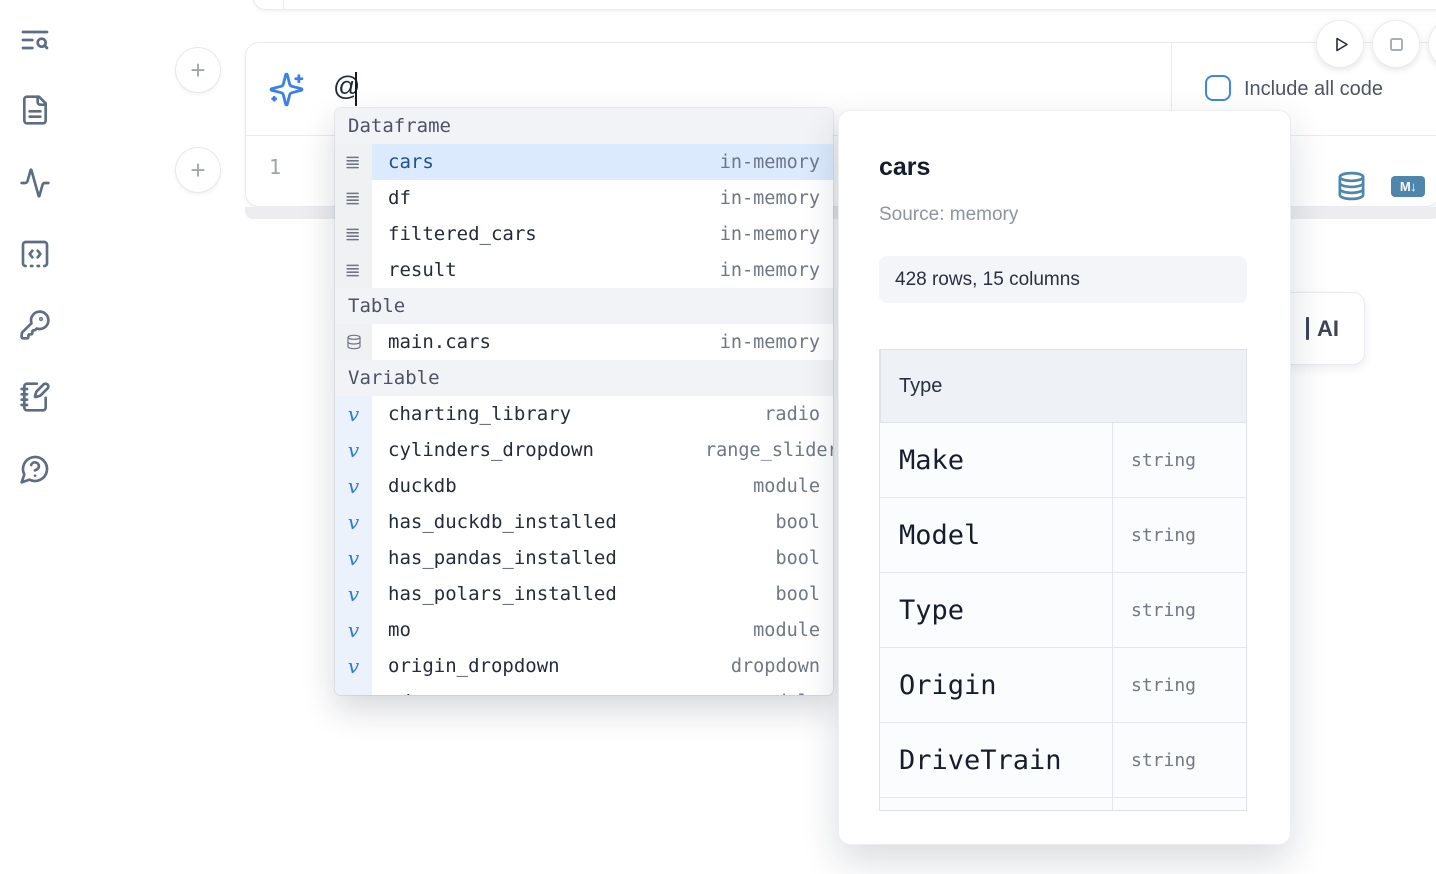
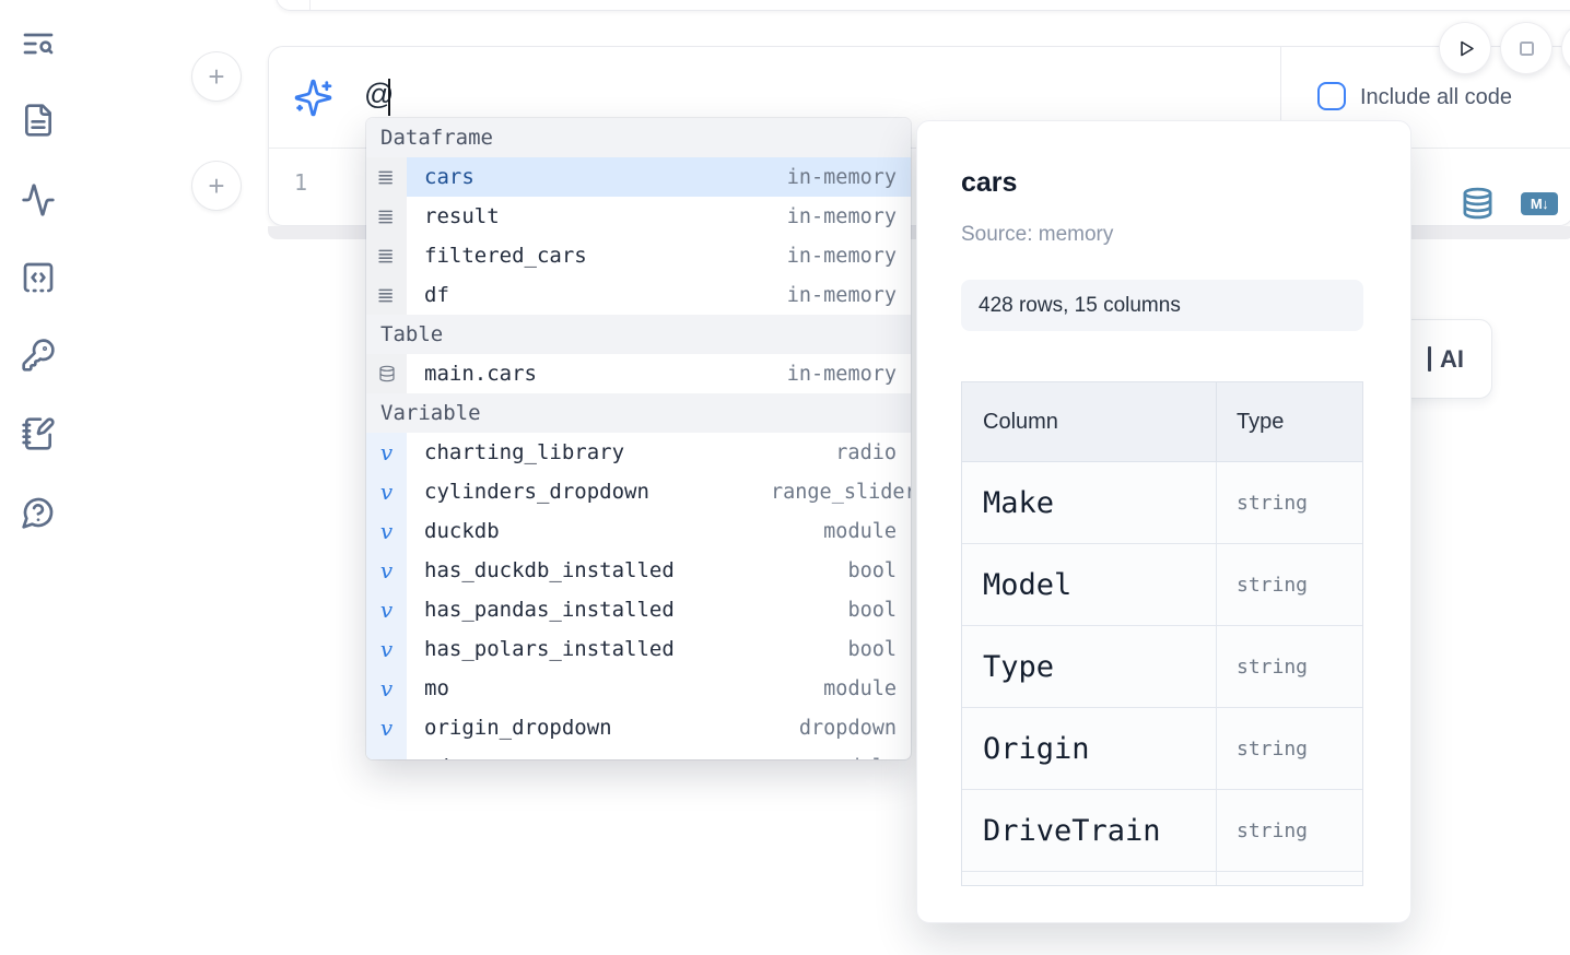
  +
  +
  @
  Include all code
  1
  M↓
  Dataframe
  cars
  in-memory
- df
+ result
  in-memory
  filtered_cars
  in-memory
- result
+ df
  in-memory
  Table
  main.cars
  in-memory
  Variable
  v
  charting_library
  radio
  v
  cylinders_dropdown
  range_slide
  v
  duckdb
  module
  v
  has_duckdb_installed
  bool
  v
  has_pandas_installed
  bool
  v
  has_polars_installed
  bool
  v
  mo
  module
  v
  origin_dropdown
  dropdown
  AI
  cars
  Source: memory
  428 rows, 15 columns
+ Column
  Type
  Make
  string
  Model
  string
  Type
  string
  Origin
  string
  DriveTrain
  string
